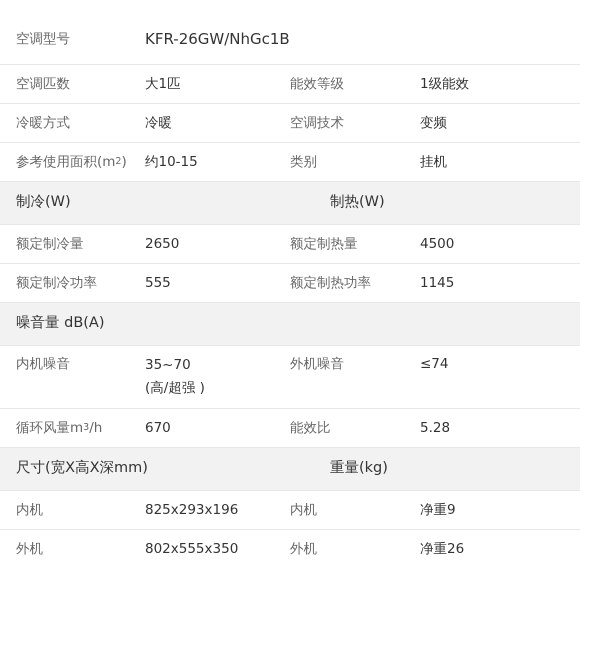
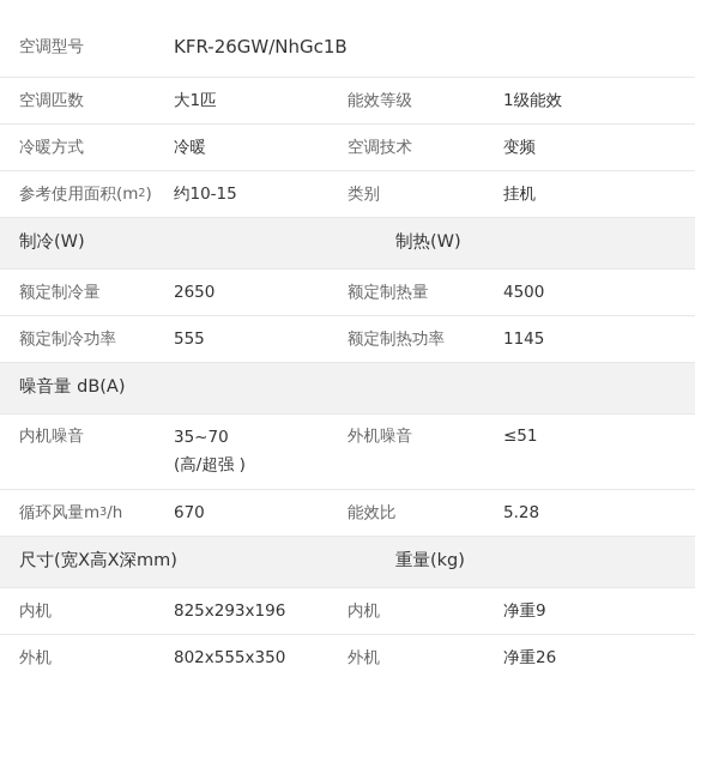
  空调型号
  KFR-26GW/NhGc1B
  空调匹数
  大1匹
  能效等级
  1级能效
  冷暖方式
  冷暖
  空调技术
  变频
  参考使用面积(m
  2
  )
  约10-15
  类别
  挂机
  制冷(W)
  制热(W)
  额定制冷量
  2650
  额定制热量
  4500
  额定制冷功率
  555
  额定制热功率
  1145
  噪音量 dB(A)
  内机噪音
  35~70
  (高/超强 )
  外机噪音
- ≤74
+ ≤51
  循环风量m
  3
  /h
  670
  能效比
  5.28
  尺寸(宽X高X深mm)
  重量(kg)
  内机
  825x293x196
  内机
  净重9
  外机
  802x555x350
  外机
  净重26
